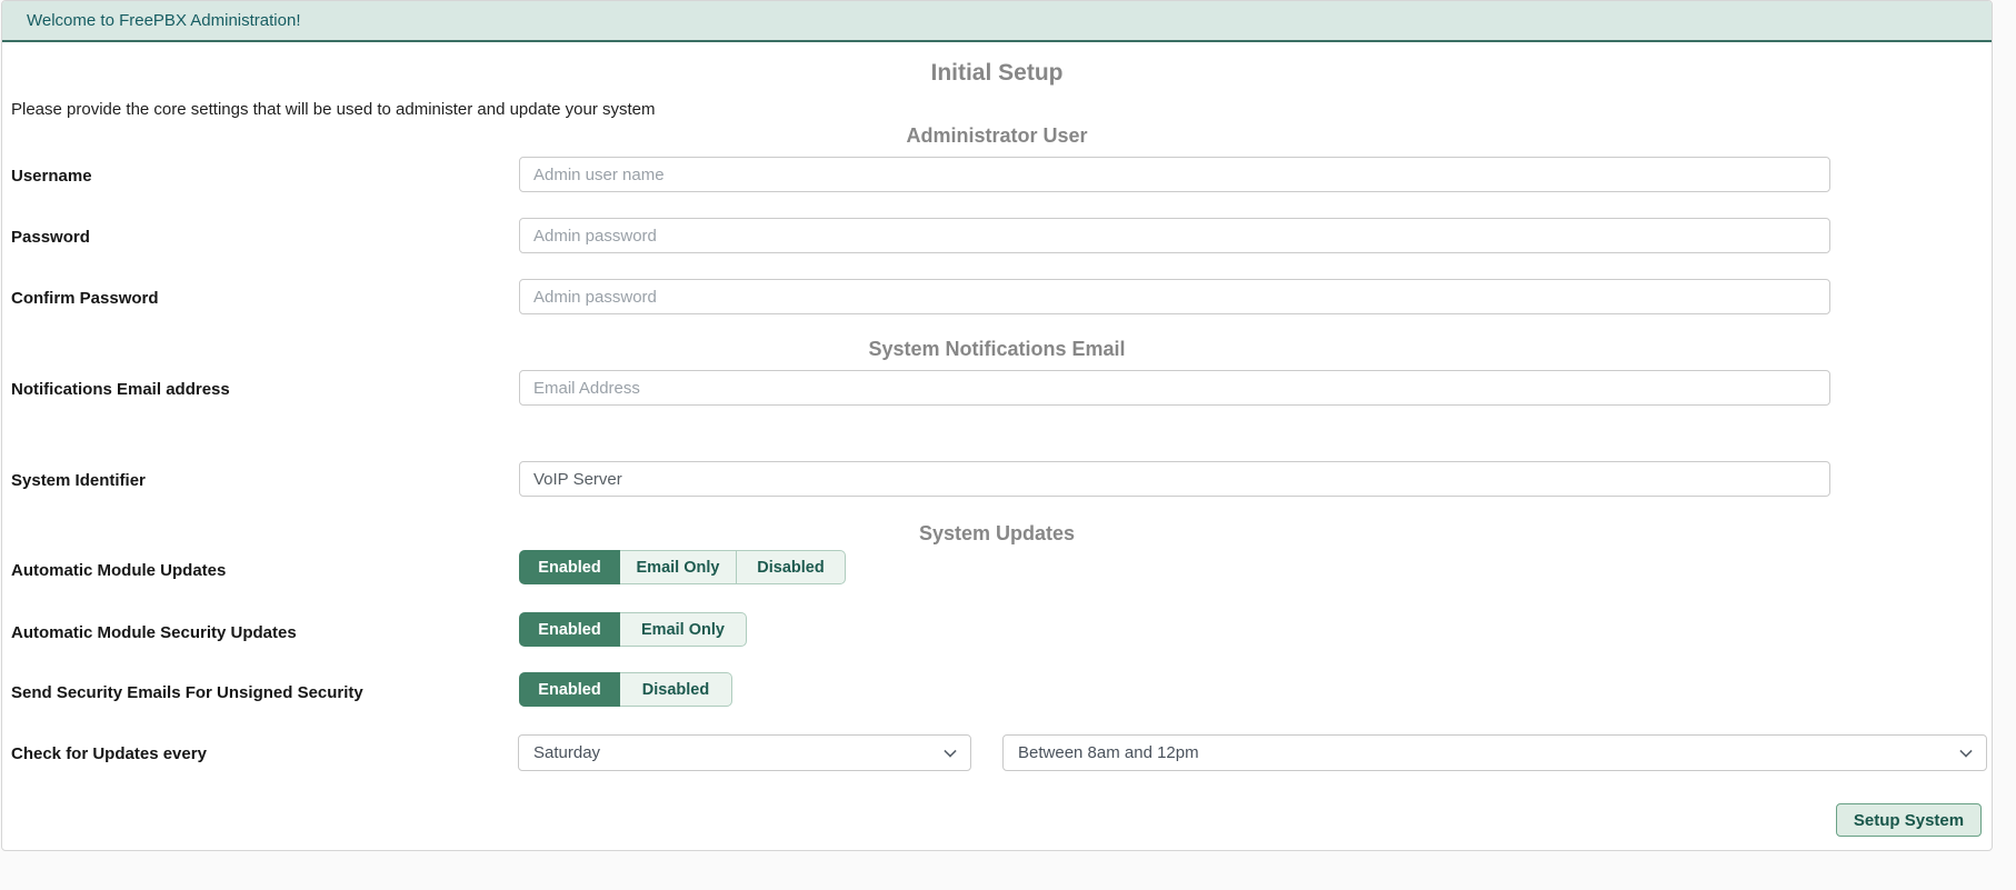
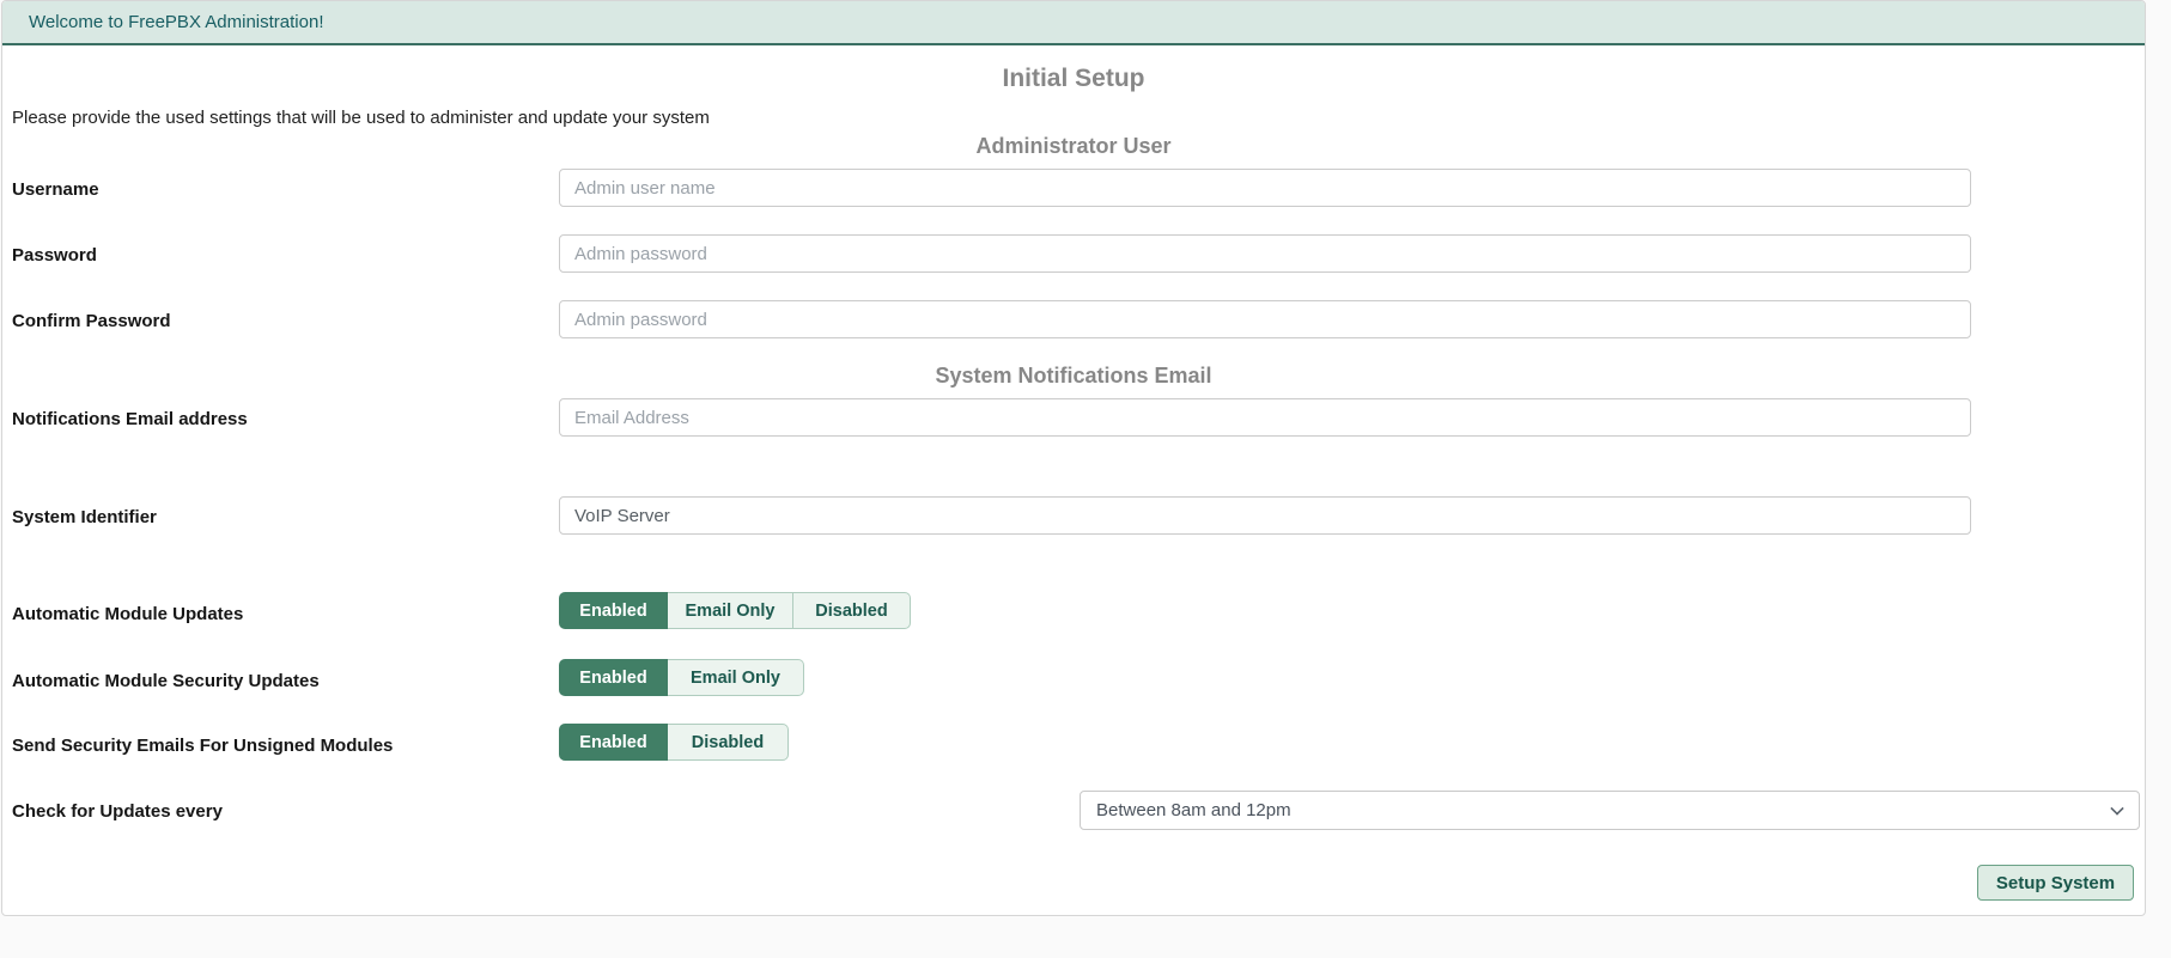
  Welcome to FreePBX Administration!
  Initial Setup
- Please provide the core settings that will be used to administer and update your system
+ Please provide the used settings that will be used to administer and update your system
  Administrator User
  Username
  Admin user name
  Password
  Admin password
  Confirm Password
  Admin password
  System Notifications Email
  Notifications Email address
  Email Address
  System Identifier
  VoIP Server
- System Updates
  Automatic Module Updates
  Enabled
  Email Only
  Disabled
  Automatic Module Security Updates
  Enabled
  Email Only
- Send Security Emails For Unsigned Security
+ Send Security Emails For Unsigned Modules
  Enabled
  Disabled
  Check for Updates every
- Saturday
  Between 8am and 12pm
  Setup System
